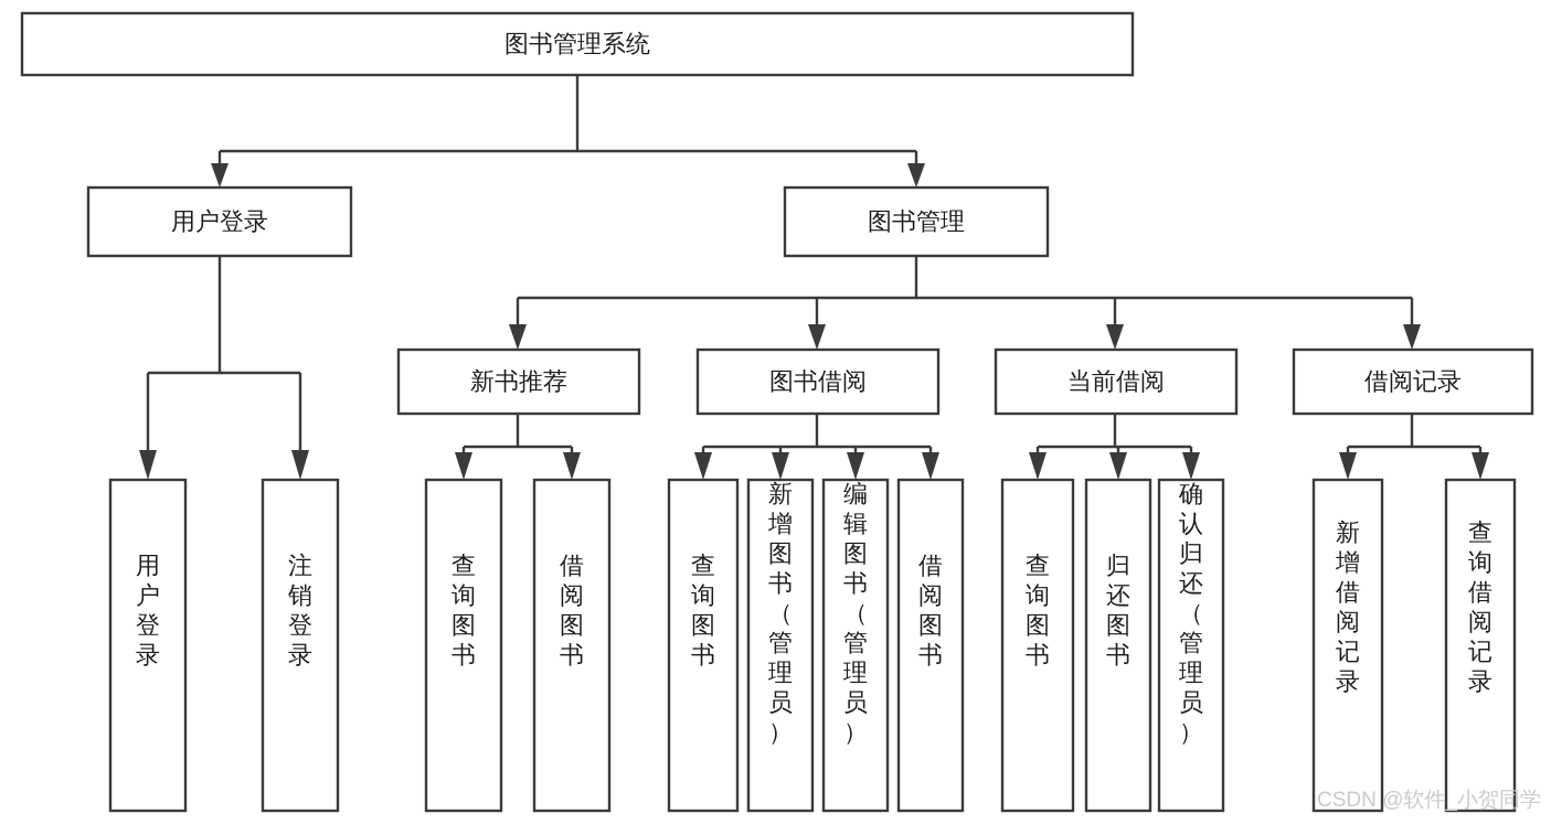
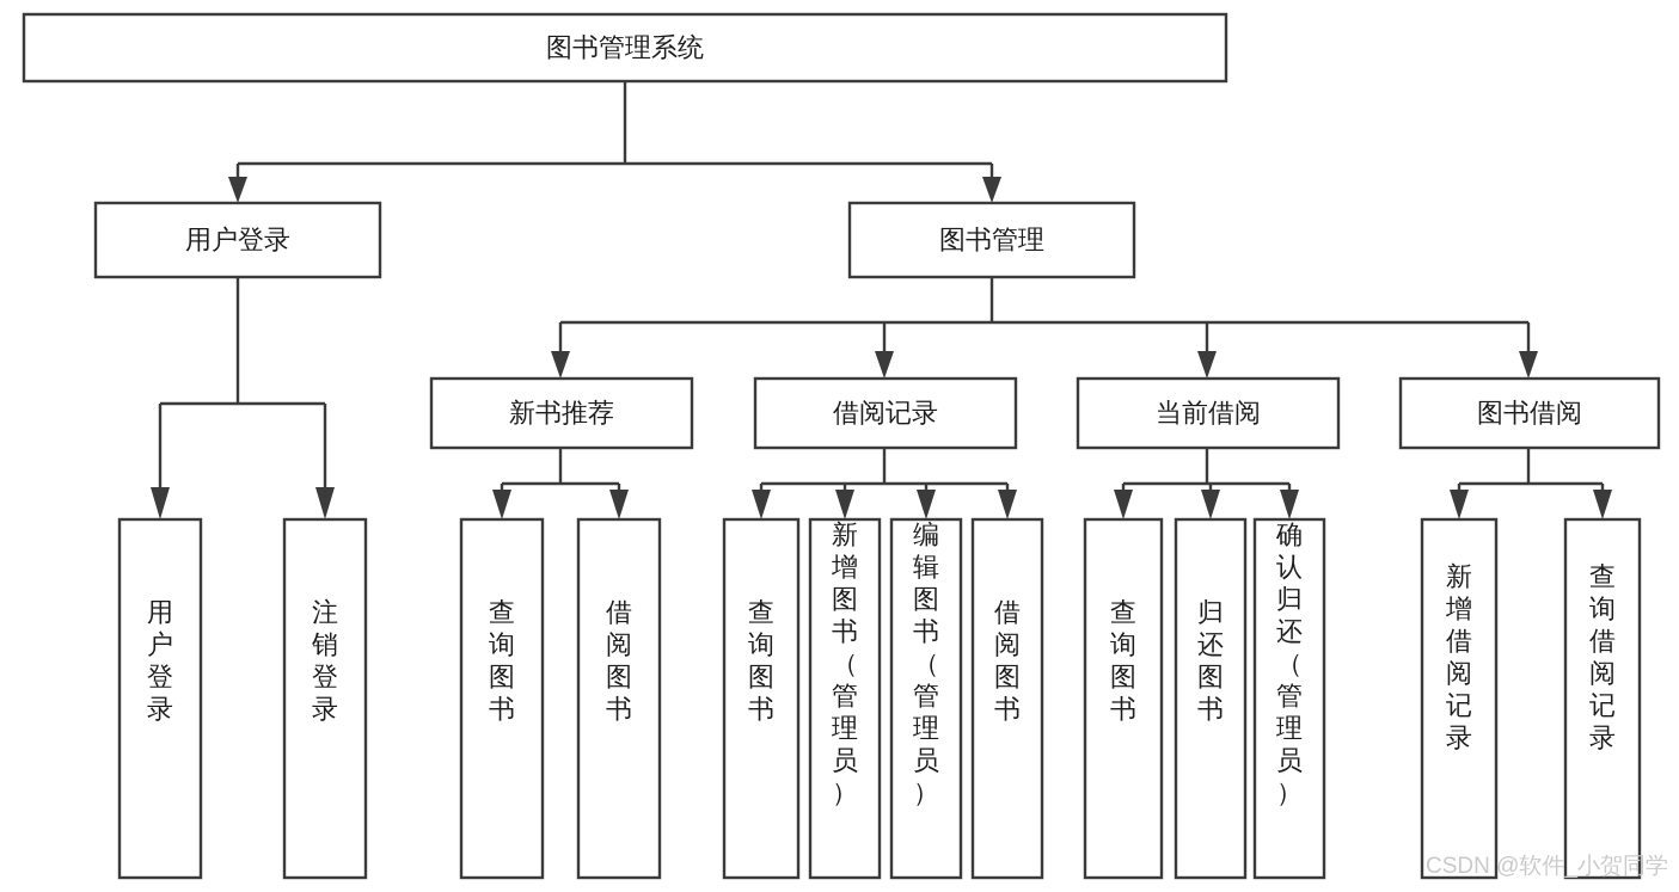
  图书管理系统
  用户登录
  图书管理
  新书推荐
- 图书借阅
+ 借阅记录
  当前借阅
- 借阅记录
+ 图书借阅
  用户登录
  注销登录
  查询图书
  借阅图书
  查询图书
  新增图书（管理员）
  编辑图书（管理员）
  借阅图书
  查询图书
  归还图书
  确认归还（管理员）
  新增借阅记录
  查询借阅记录
  CSDN @软件_小贺同学
